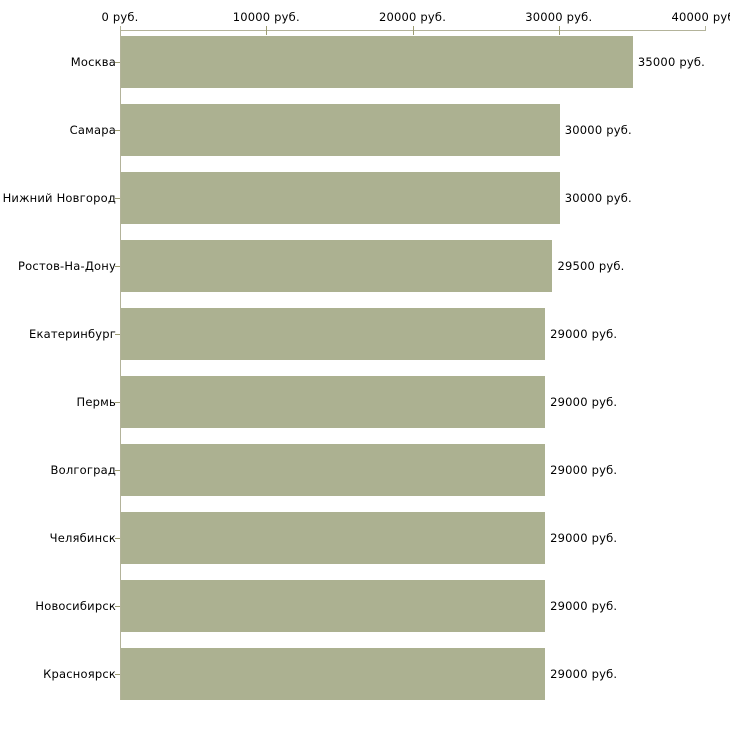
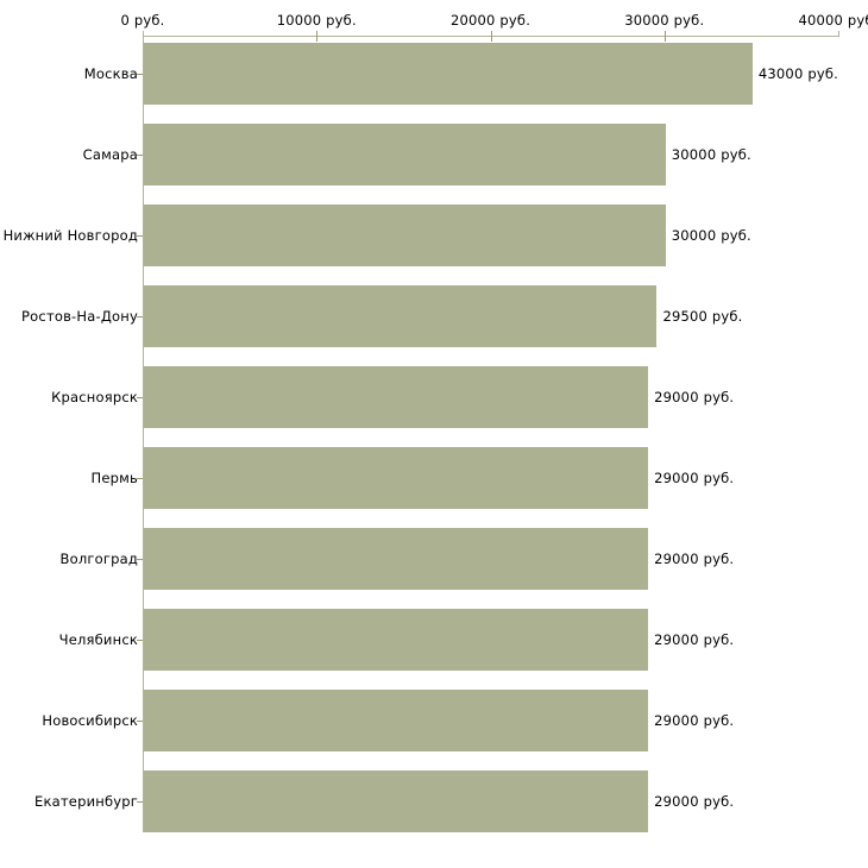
  0 руб.
  10000 руб.
  20000 руб.
  30000 руб.
  40000 ру
  Москва
  Самара
  Нижний Новгород
  Ростов-На-Дону
- Екатеринбург
+ Красноярск
  Пермь
  Волгоград
  Челябинск
  Новосибирск
- Красноярск
+ Екатеринбург
- 35000 руб.
+ 43000 руб.
  30000 руб.
  30000 руб.
  29500 руб.
  29000 руб.
  29000 руб.
  29000 руб.
  29000 руб.
  29000 руб.
  29000 руб.
